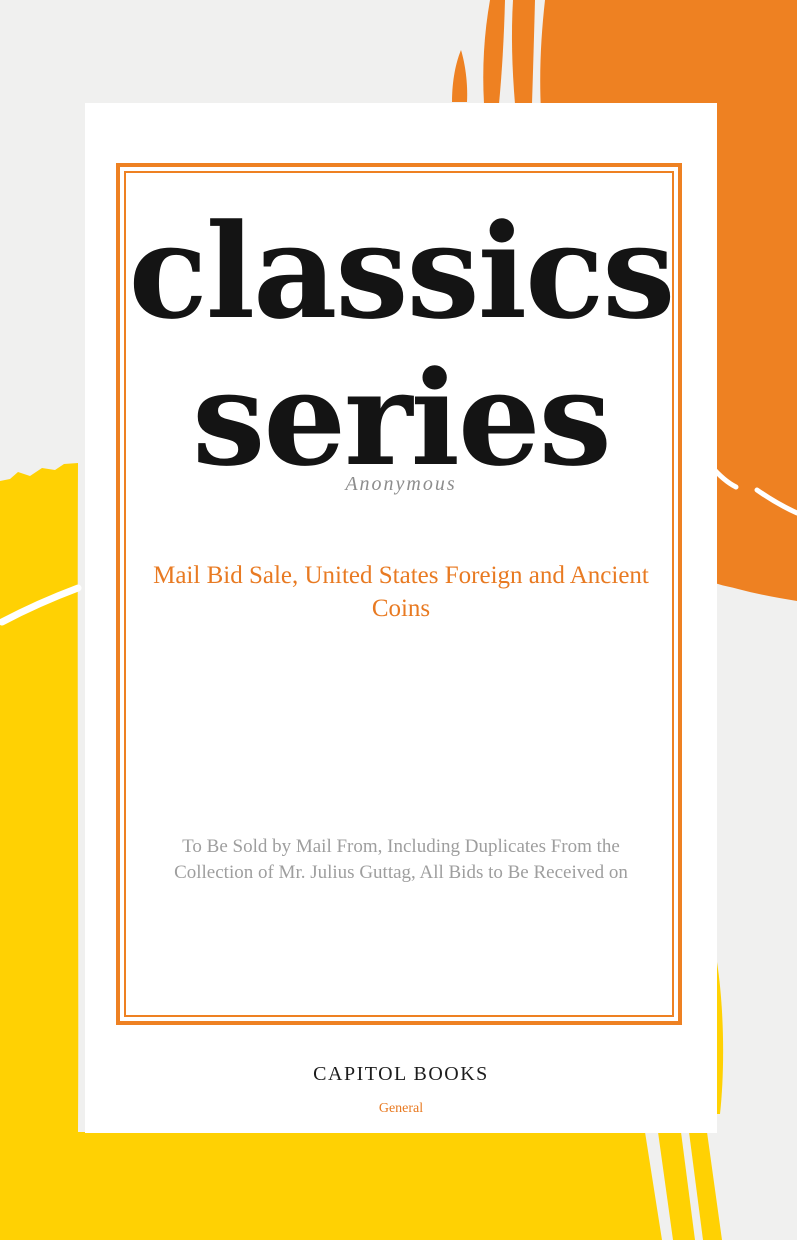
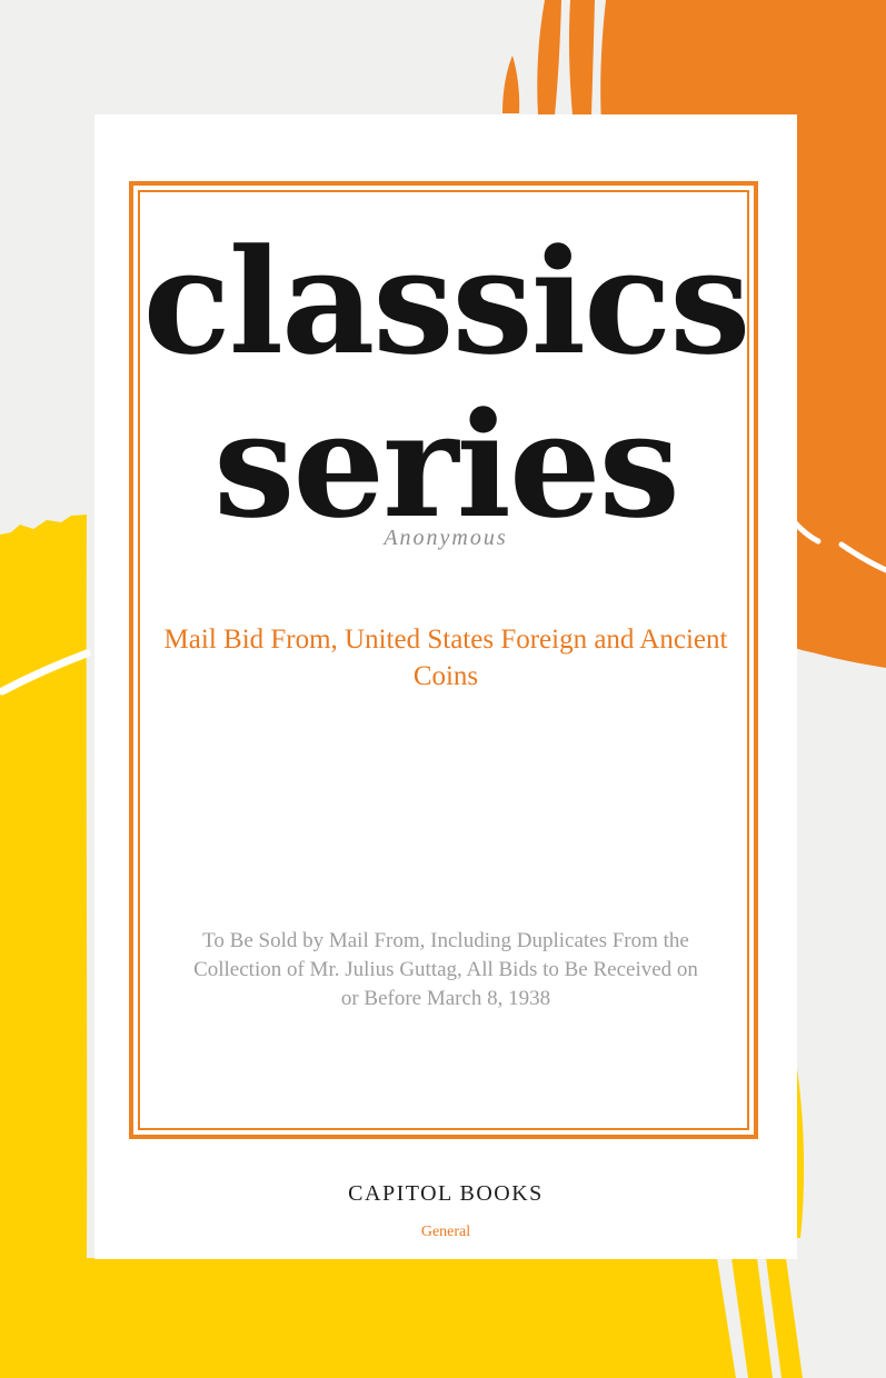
  classics
  series
  Anonymous
- Mail Bid Sale, United States Foreign and Ancient
+ Mail Bid From, United States Foreign and Ancient
  Coins
  To Be Sold by Mail From, Including Duplicates From the
  Collection of Mr. Julius Guttag, All Bids to Be Received on
+ or Before March 8, 1938
  CAPITOL BOOKS
  General
